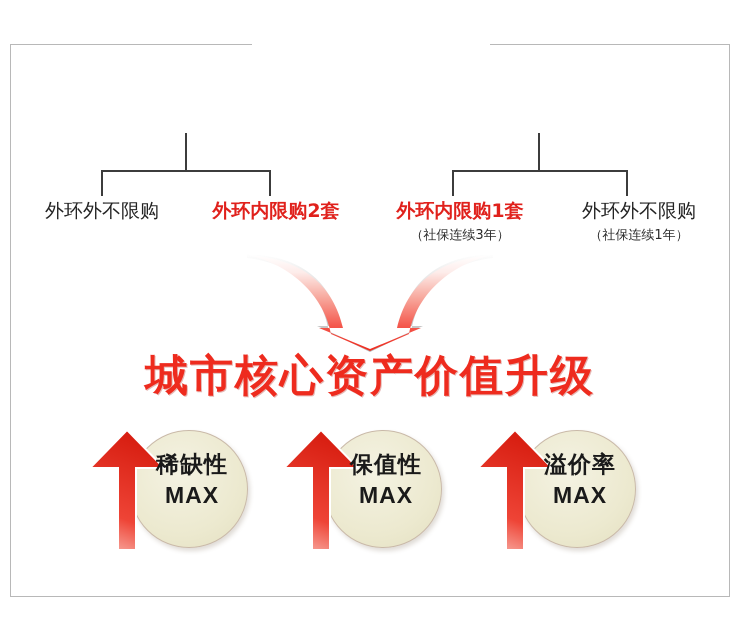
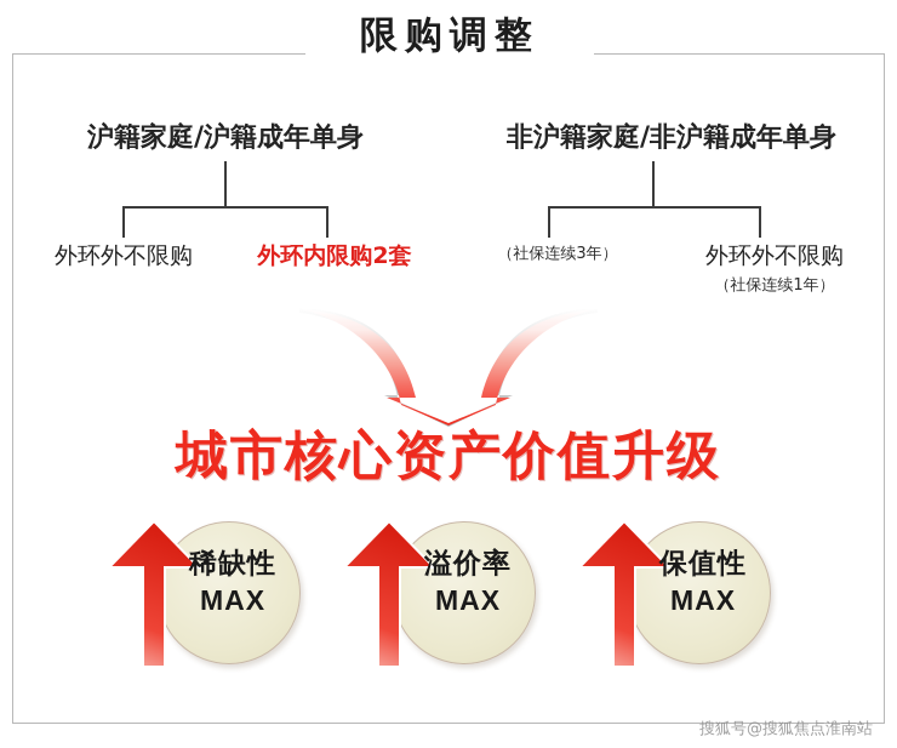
+ 限购调整
+ 沪籍家庭/沪籍成年单身
+ 非沪籍家庭/非沪籍成年单身
  外环外不限购
  外环内限购2套
- 外环内限购1套
  （社保连续3年）
  外环外不限购
  （社保连续1年）
  城市核心资产价值升级
  稀缺性
  MAX
- 保值性
+ 溢价率
  MAX
- 溢价率
+ 保值性
  MAX
+ 搜狐号@搜狐焦点淮南站
